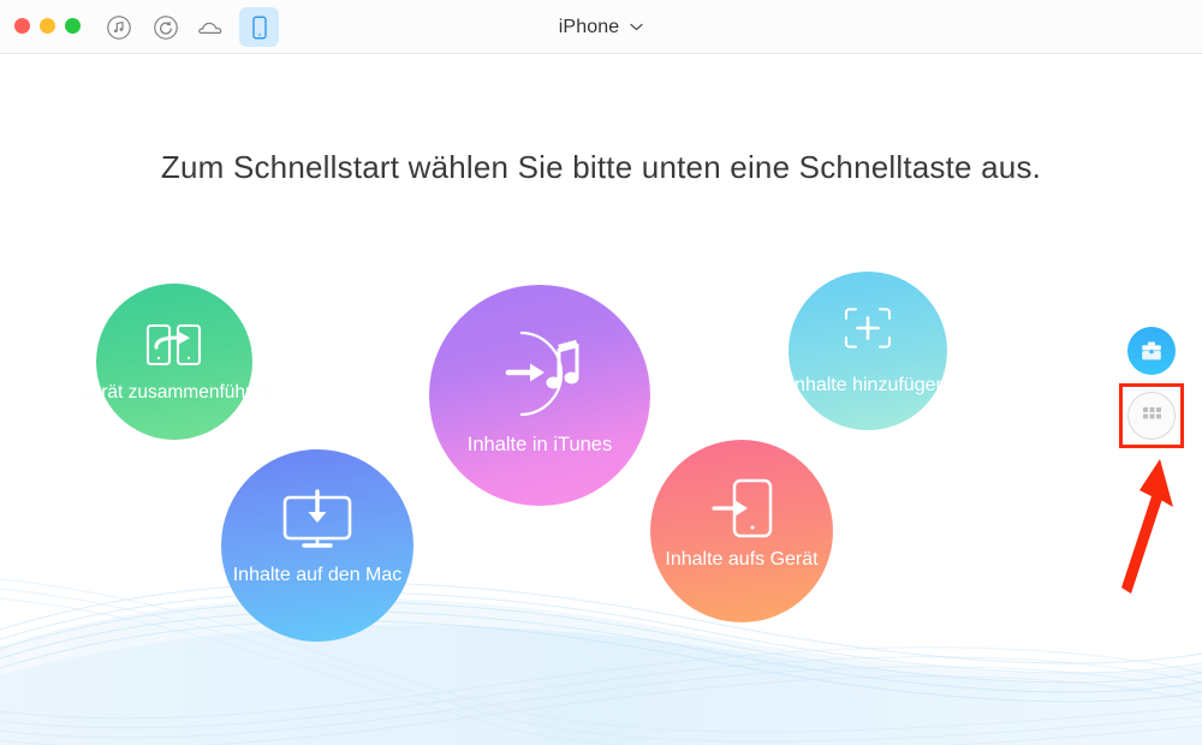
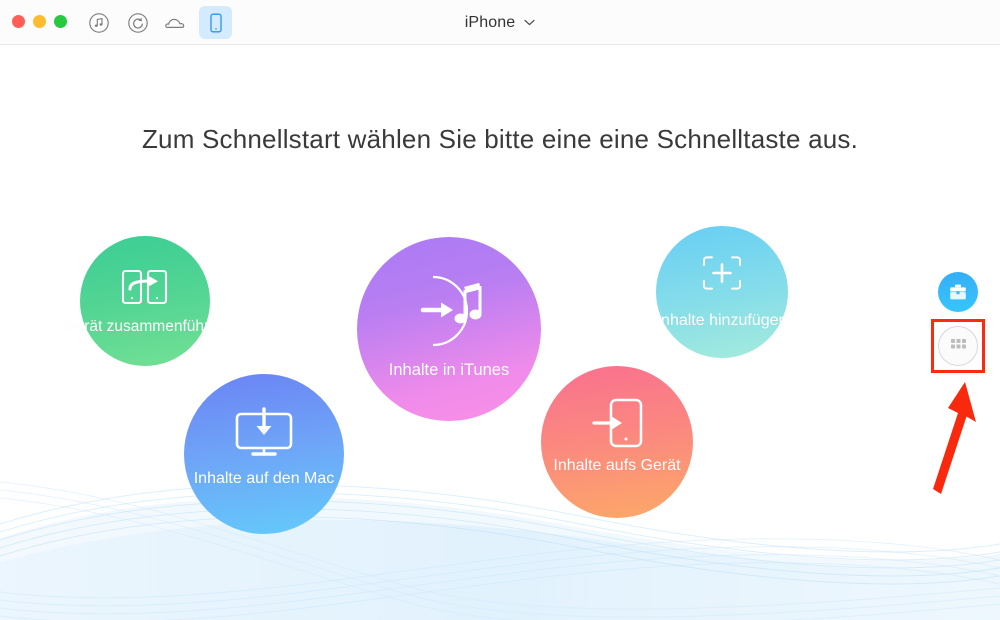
  iPhone
- Zum Schnellstart wählen Sie bitte unten eine Schnelltaste aus.
+ Zum Schnellstart wählen Sie bitte eine eine Schnelltaste aus.
  Gerät zusammenführen
  Inhalte in iTunes
  Inhalte hinzufügen
  Inhalte auf den Mac
  Inhalte aufs Gerät
